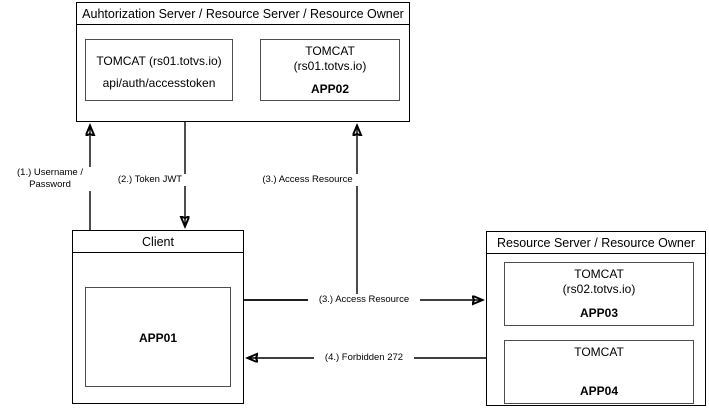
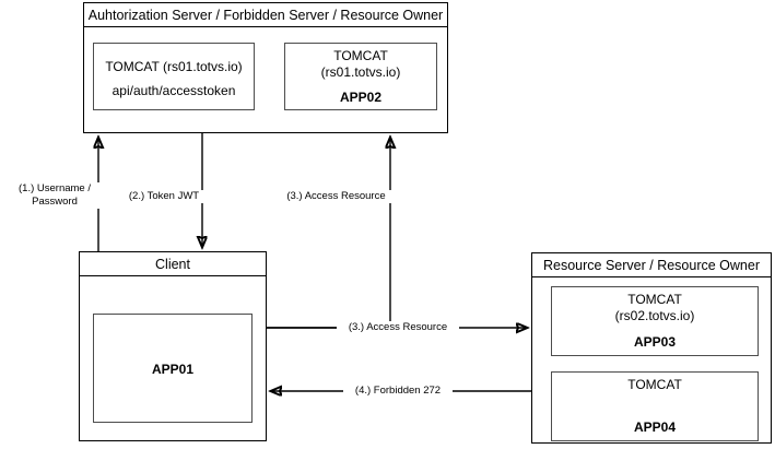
- Auhtorization Server / Resource Server / Resource Owner
+ Auhtorization Server / Forbidden Server / Resource Owner
  TOMCAT (rs01.totvs.io)
  api/auth/accesstoken
  TOMCAT
  (rs01.totvs.io)
  APP02
  Client
  APP01
  Resource Server / Resource Owner
  TOMCAT
  (rs02.totvs.io)
  APP03
  TOMCAT
  APP04
  (1.) Username /
  Password
  (2.) Token JWT
  (3.) Access Resource
  (3.) Access Resource
  (4.) Forbidden 272
